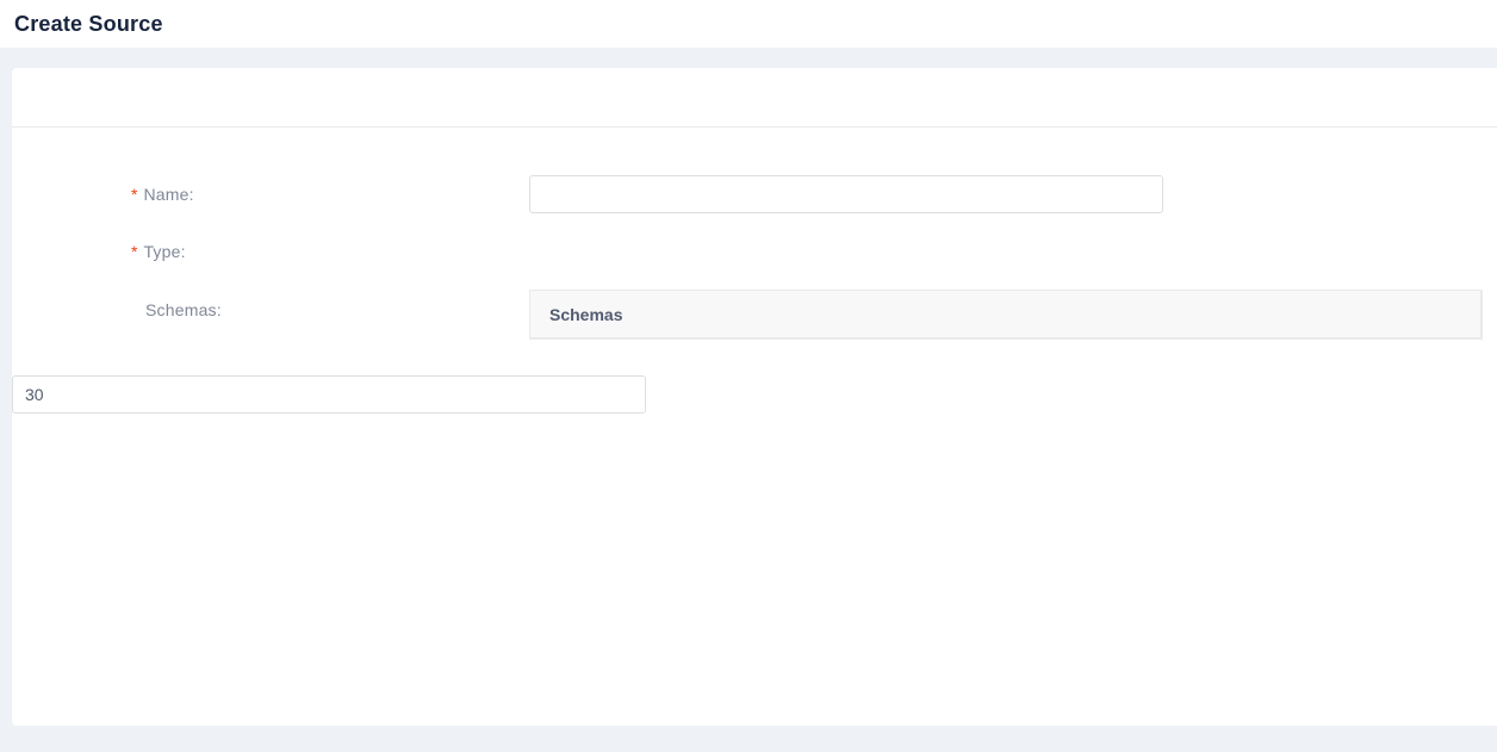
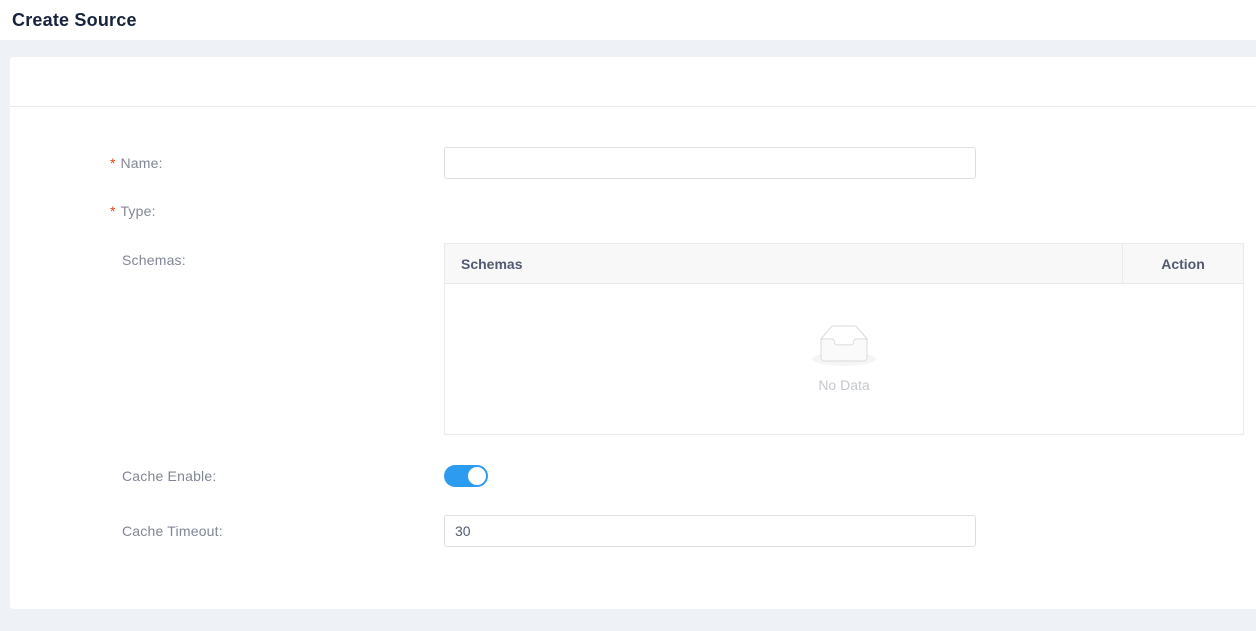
  Create Source
  *
  Name:
  *
  Type:
  Schemas:
  Schemas
+ Action
+ No Data
+ Cache Enable:
+ Cache Timeout:
  30
